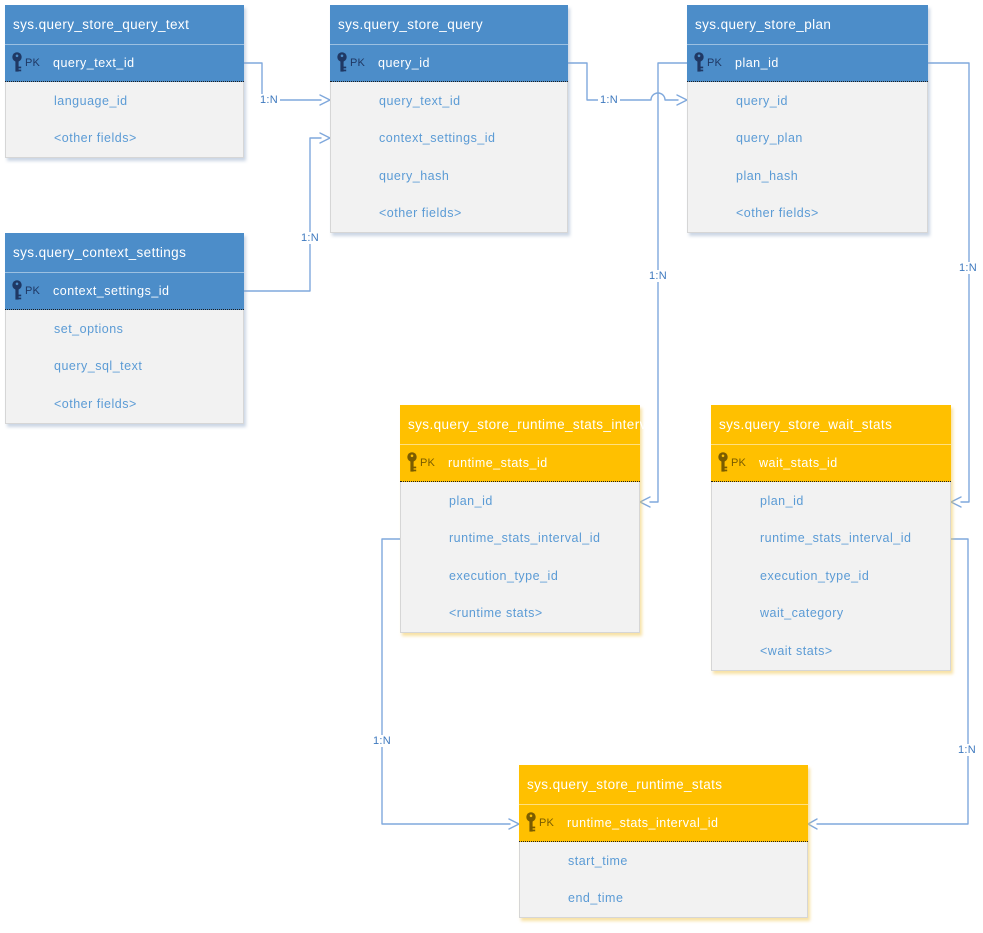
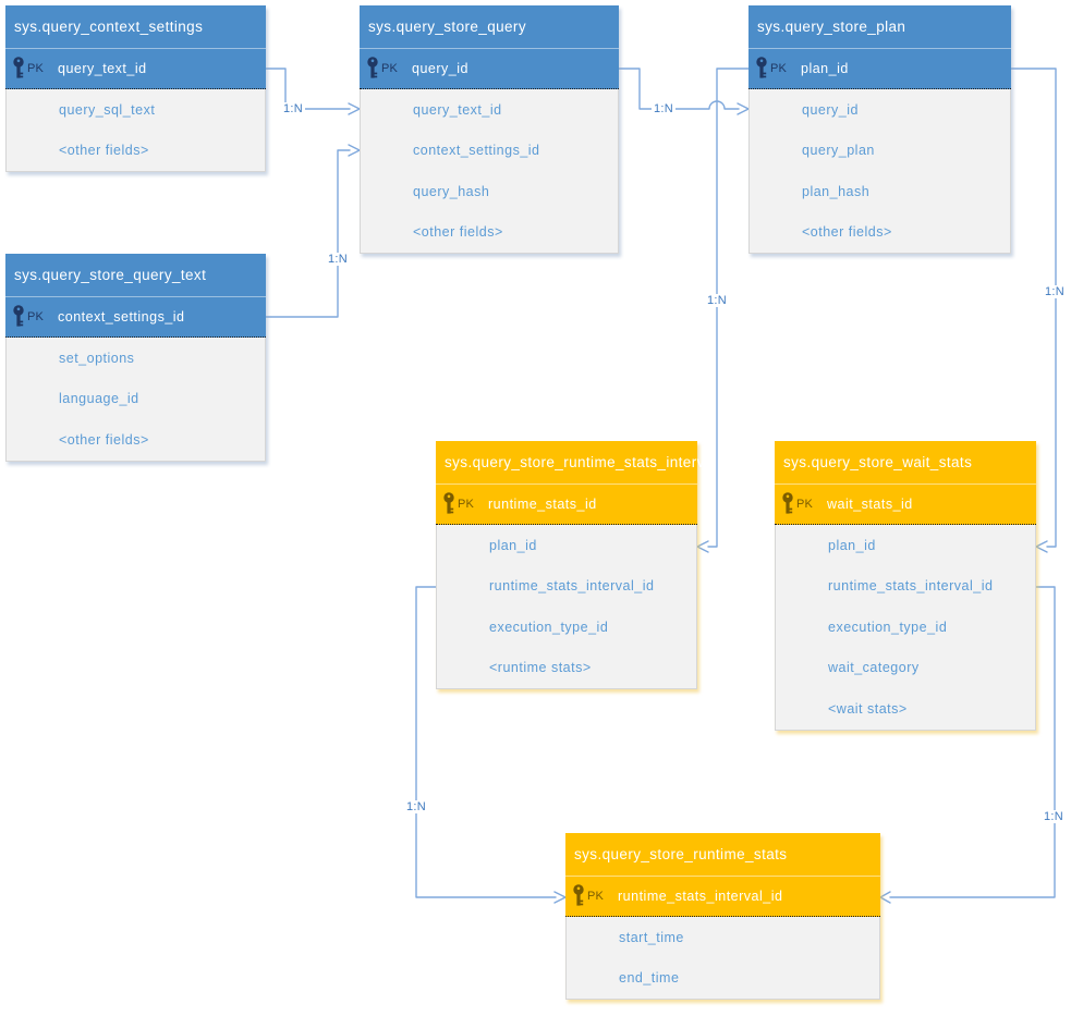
  1:N
  1:N
  1:N
  1:N
  1:N
  1:N
  1:N
- sys.query_store_query_text
+ sys.query_context_settings
  PK
  query_text_id
- language_id
+ query_sql_text
  <other fields>
  sys.query_store_query
  PK
  query_id
  query_text_id
  context_settings_id
  query_hash
  <other fields>
  sys.query_store_plan
  PK
  plan_id
  query_id
  query_plan
  plan_hash
  <other fields>
- sys.query_context_settings
+ sys.query_store_query_text
  PK
  context_settings_id
  set_options
- query_sql_text
+ language_id
  <other fields>
  sys.query_store_runtime_stats_interval
  PK
  runtime_stats_id
  plan_id
  runtime_stats_interval_id
  execution_type_id
  <runtime stats>
  sys.query_store_wait_stats
  PK
  wait_stats_id
  plan_id
  runtime_stats_interval_id
  execution_type_id
  wait_category
  <wait stats>
  sys.query_store_runtime_stats
  PK
  runtime_stats_interval_id
  start_time
  end_time
